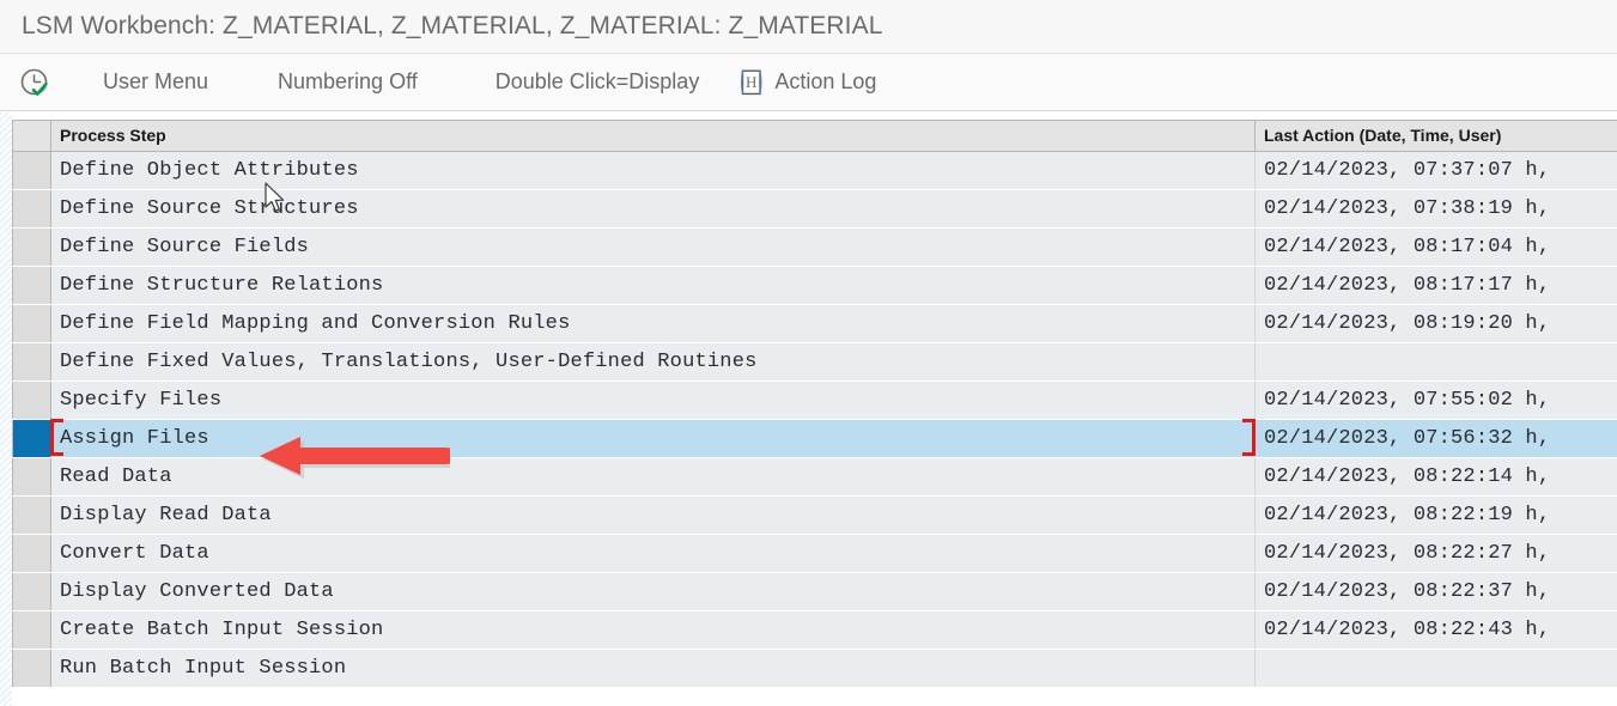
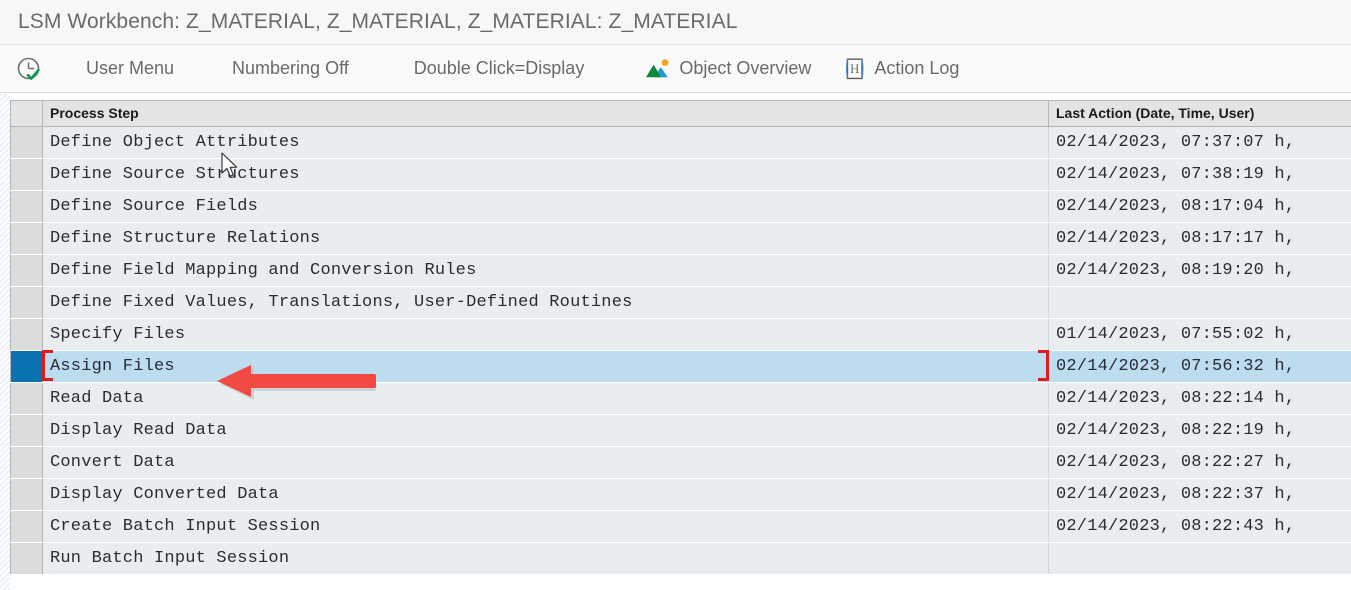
  LSM Workbench: Z_MATERIAL, Z_MATERIAL, Z_MATERIAL: Z_MATERIAL
  User Menu
  Numbering Off
  Double Click=Display
+ Object Overview
  H
  Action Log
  	Process Step	Last Action (Date, Time, User)
  	Define Object Attributes	02/14/2023, 07:37:07 h,
  	Define Source Strctures	02/14/2023, 07:38:19 h,
  	Define Source Fields	02/14/2023, 08:17:04 h,
  	Define Structure Relations	02/14/2023, 08:17:17 h,
  	Define Field Mapping and Conversion Rules	02/14/2023, 08:19:20 h,
  	Define Fixed Values, Translations, User-Defined Routines
- 	Specify Files	02/14/2023, 07:55:02 h,
+ 	Specify Files	01/14/2023, 07:55:02 h,
  	Assign Files	02/14/2023, 07:56:32 h,
  	Read Data	02/14/2023, 08:22:14 h,
  	Display Read Data	02/14/2023, 08:22:19 h,
  	Convert Data	02/14/2023, 08:22:27 h,
  	Display Converted Data	02/14/2023, 08:22:37 h,
  	Create Batch Input Session	02/14/2023, 08:22:43 h,
  	Run Batch Input Session
